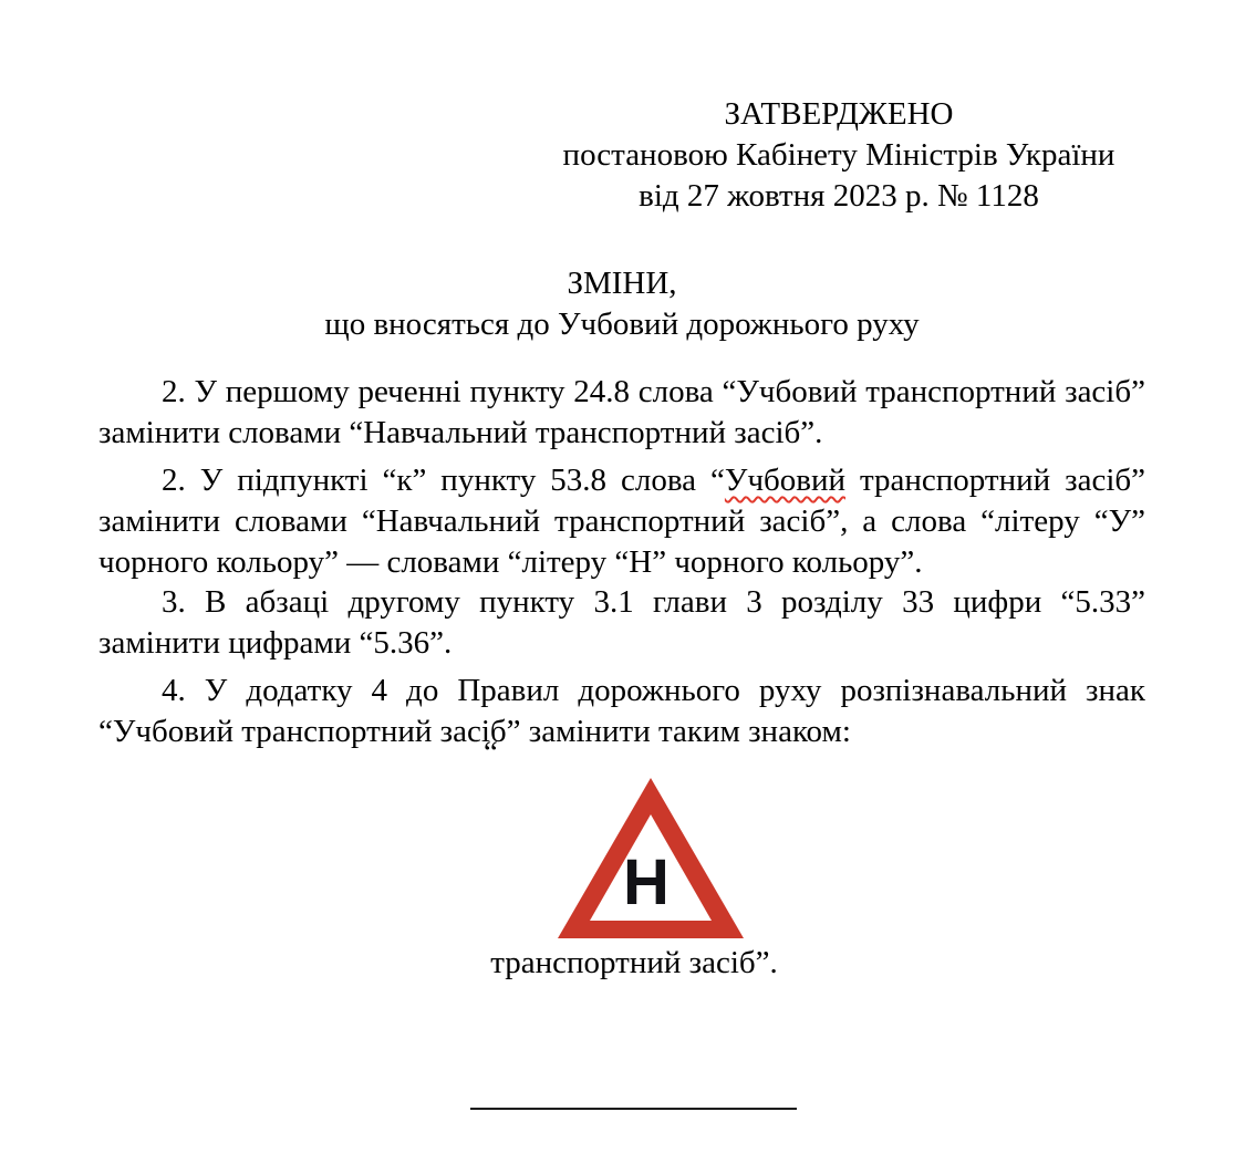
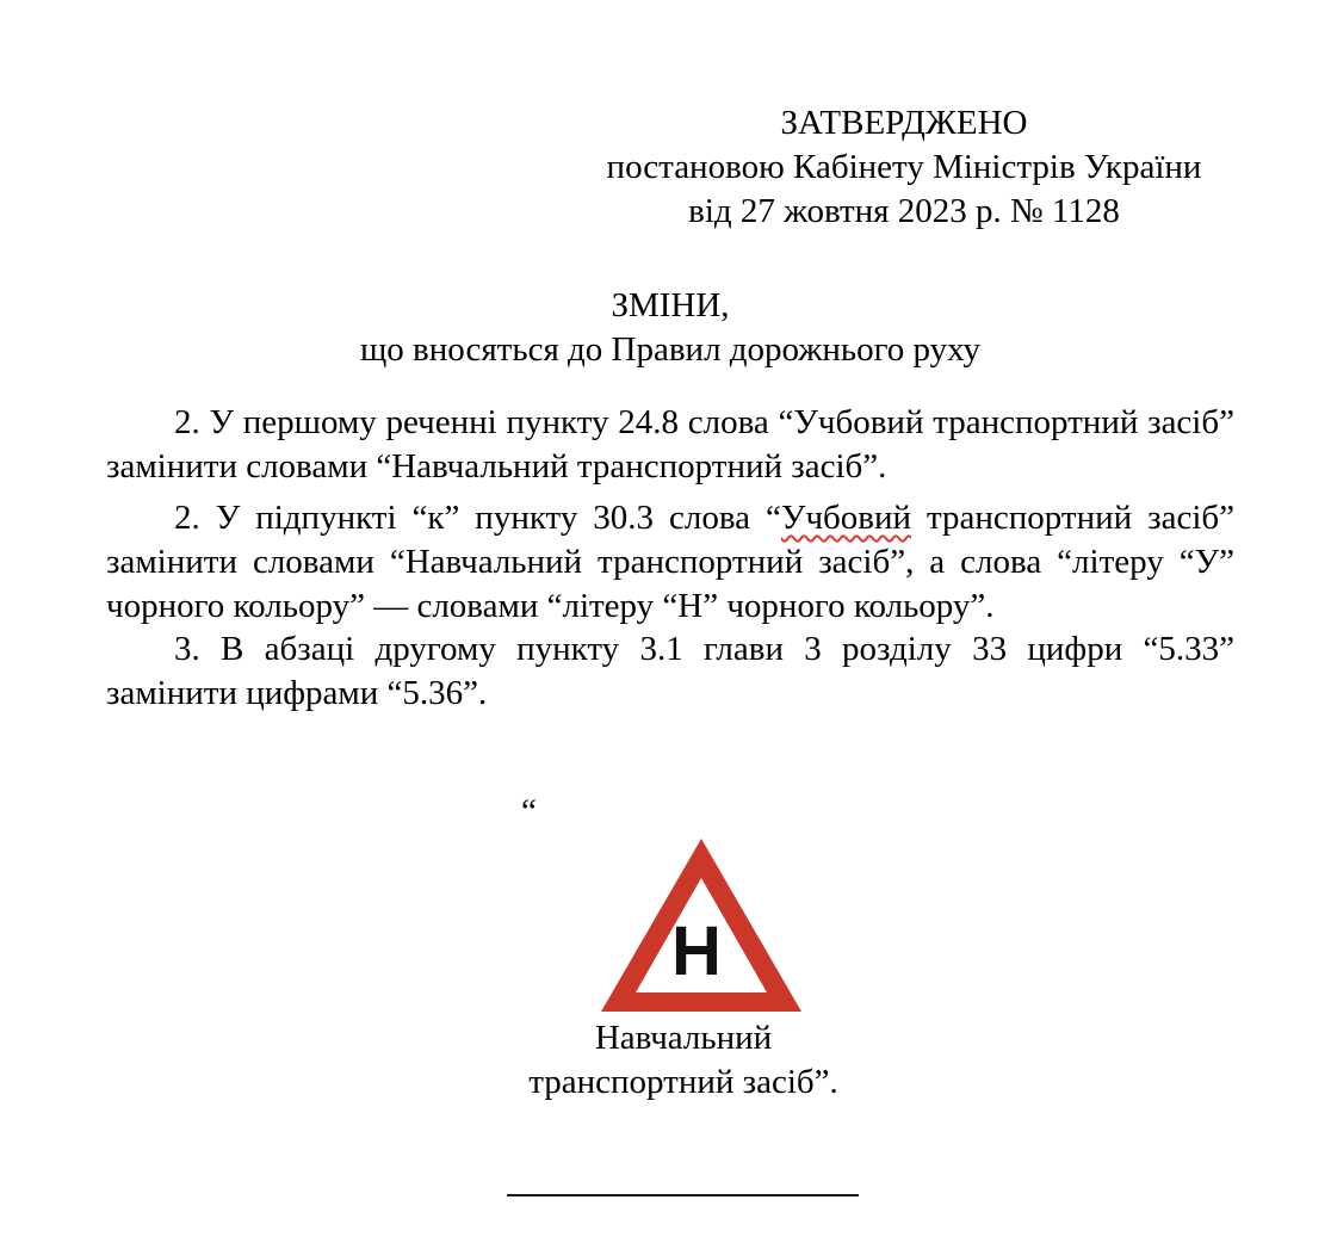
  ЗАТВЕРДЖЕНО
  постановою Кабінету Міністрів України
  від 27 жовтня 2023 р. № 1128
  ЗМІНИ,
- що вносяться до Учбовий дорожнього руху
+ що вносяться до Правил дорожнього руху
  2. У першому реченні пункту 24.8 слова “Учбовий транспортний засіб” замінити словами “Навчальний транспортний засіб”.
- 2. У підпункті “к” пункту 53.8 слова “Учбовий транспортний засіб” замінити словами “Навчальний транспортний засіб”, а слова “літеру “У” чорного кольору” — словами “літеру “Н” чорного кольору”.
+ 2. У підпункті “к” пункту 30.3 слова “Учбовий транспортний засіб” замінити словами “Навчальний транспортний засіб”, а слова “літеру “У” чорного кольору” — словами “літеру “Н” чорного кольору”.
  3. В абзаці другому пункту 3.1 глави 3 розділу 33 цифри “5.33” замінити цифрами “5.36”.
- 4. У додатку 4 до Правил дорожнього руху розпізнавальний знак “Учбовий транспортний засіб” замінити таким знаком:
  “
  Н
+ Навчальний
  транспортний засіб”.
